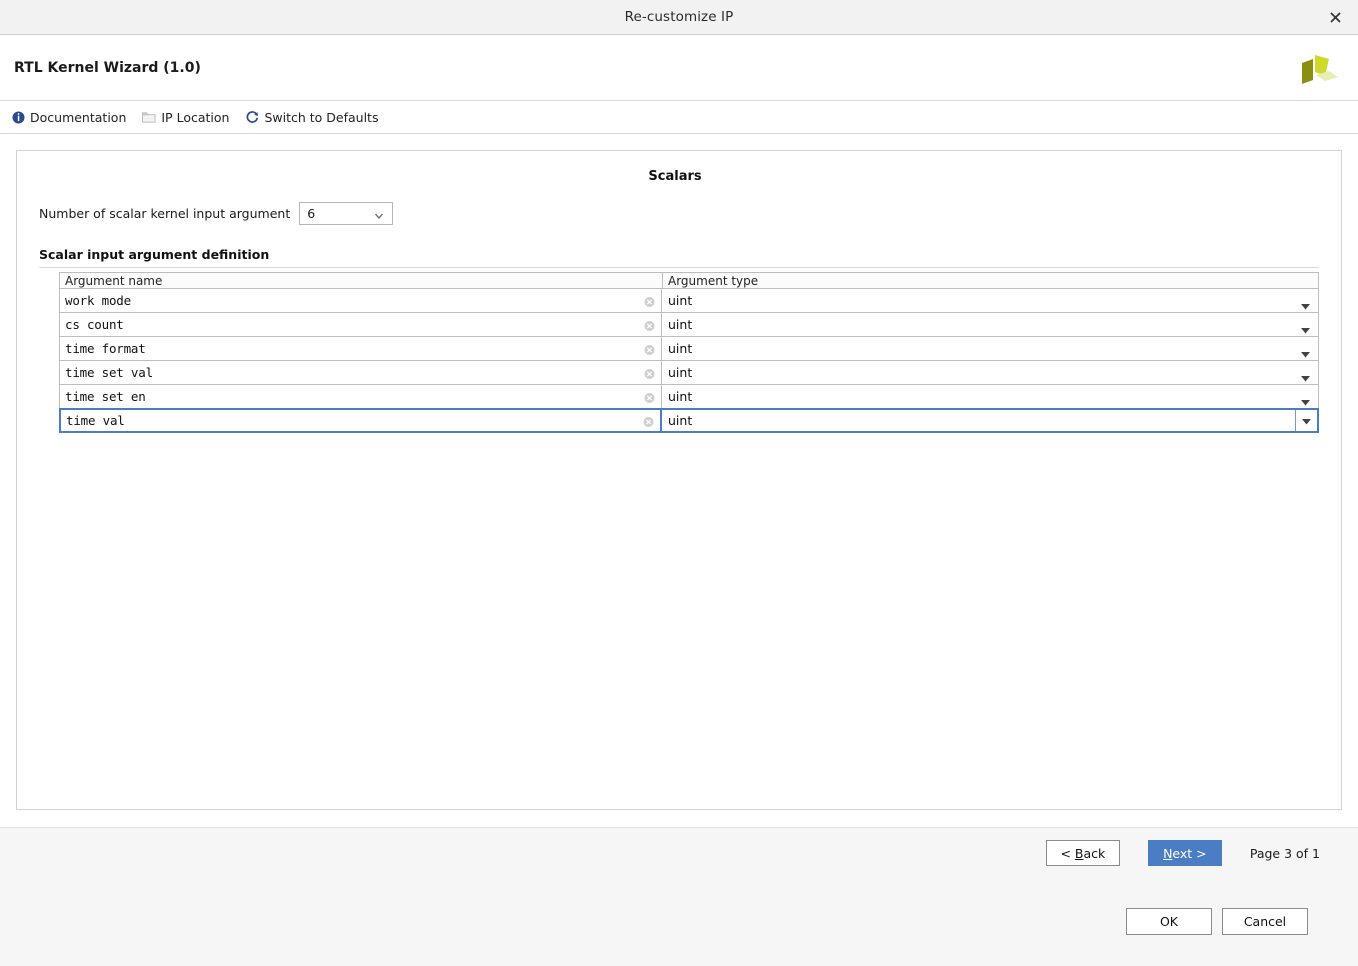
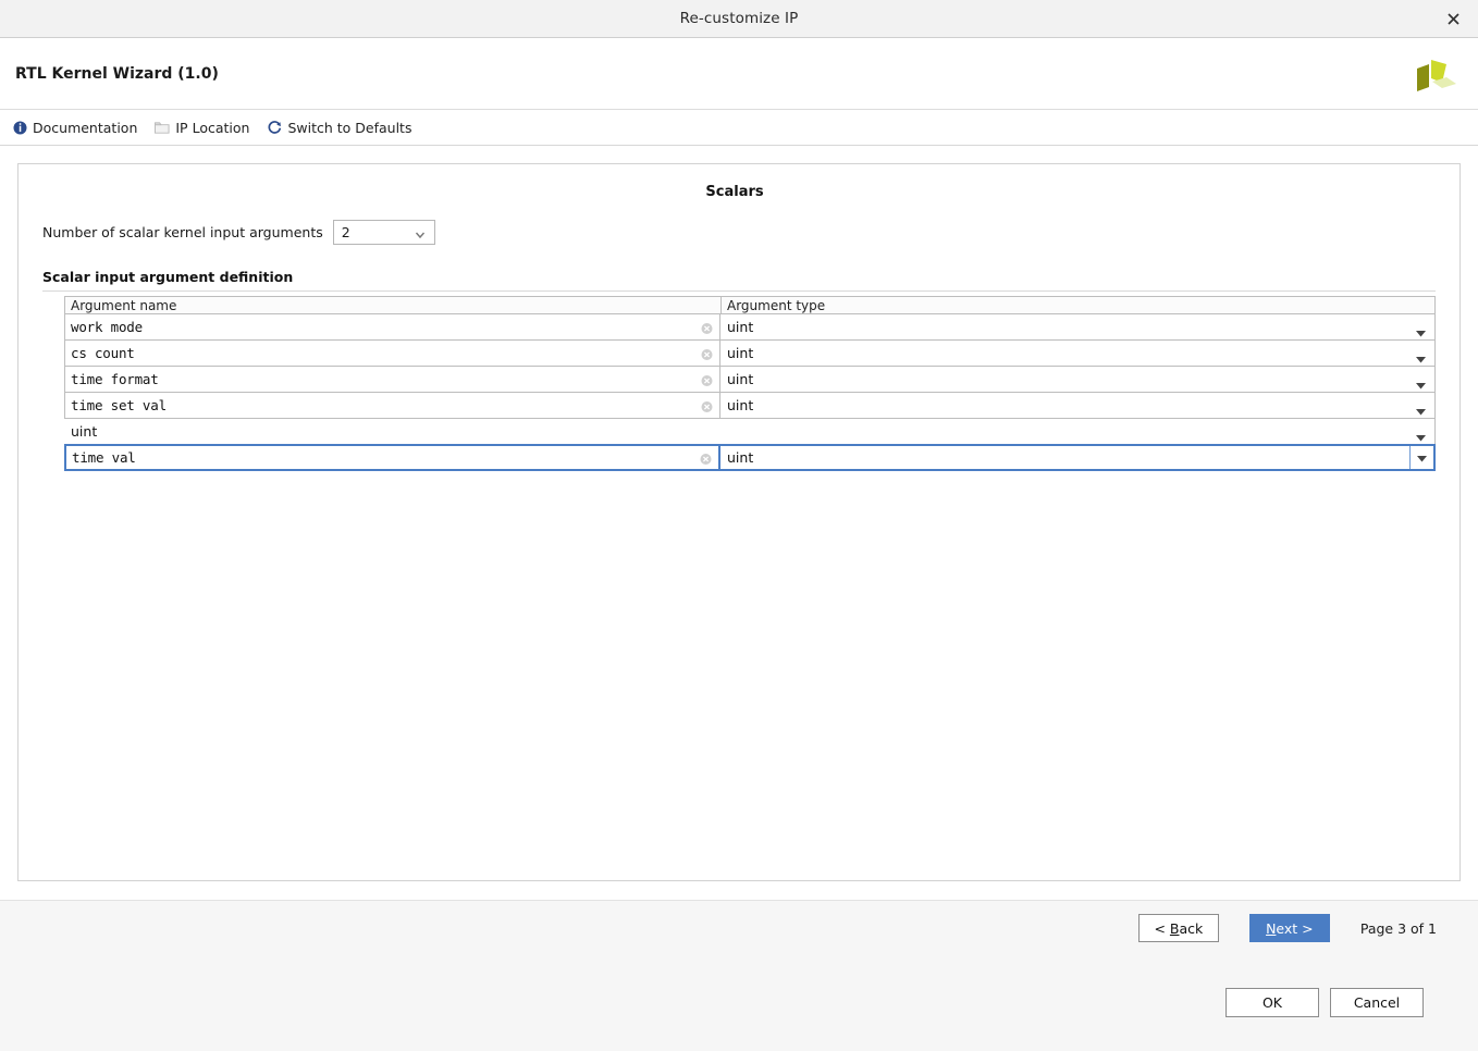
  Re-customize IP
  RTL Kernel Wizard (1.0)
  Documentation
  IP Location
  Switch to Defaults
  Scalars
- Number of scalar kernel input argument
+ Number of scalar kernel input arguments
- 6
+ 2
  Scalar input argument definition
  Argument name
  Argument type
  work mode
  uint
  cs count
  uint
  time format
  uint
  time set val
  uint
- time set en
  uint
  time val
  uint
  < Back
  Next >
  Page 3 of 1
  OK
  Cancel
